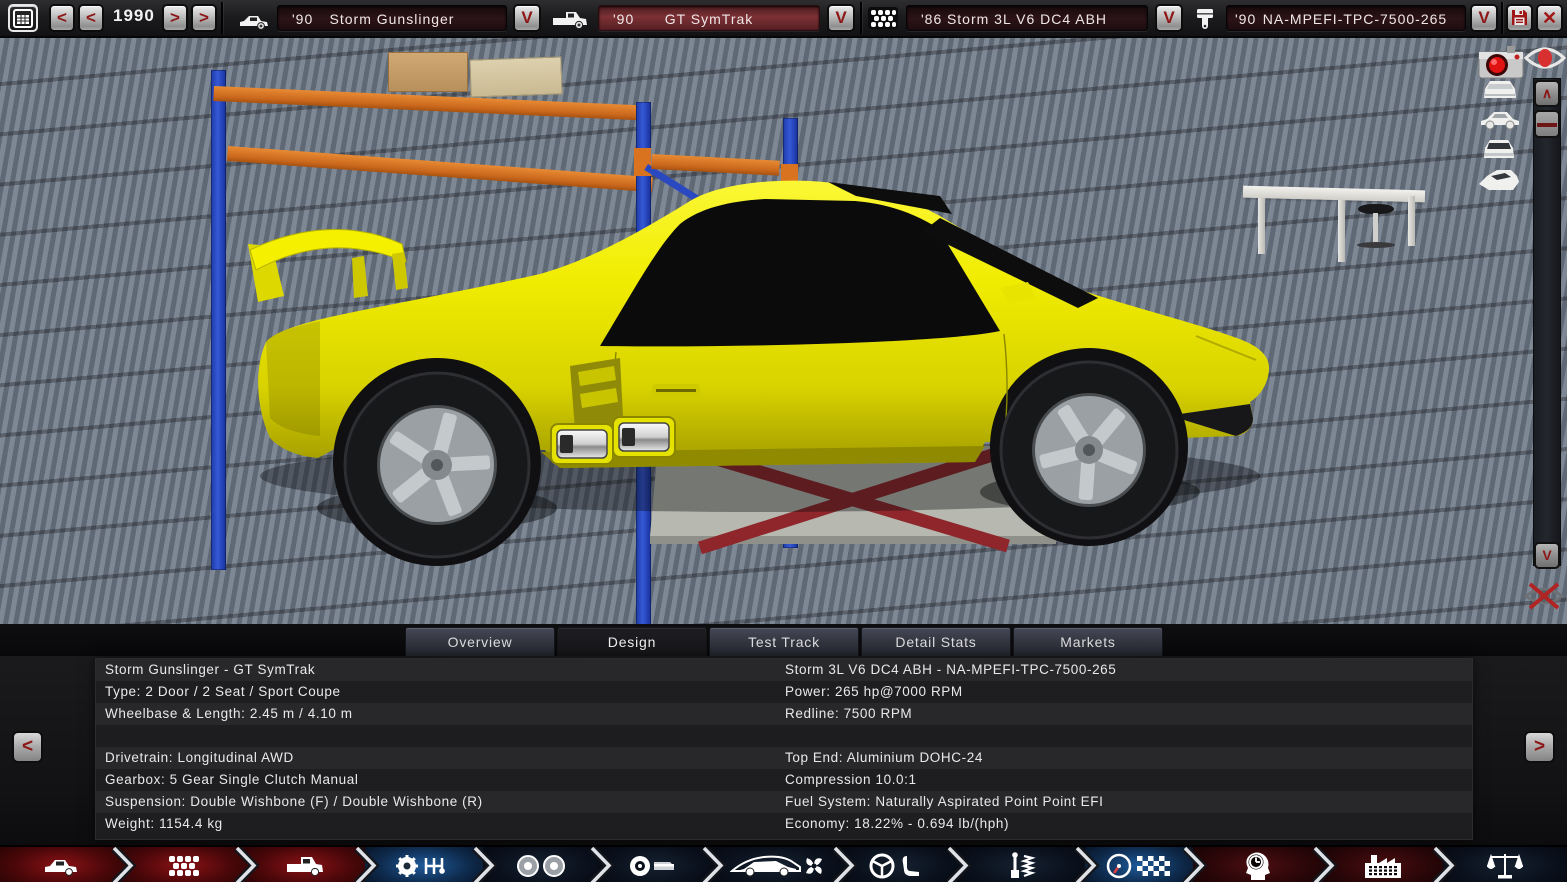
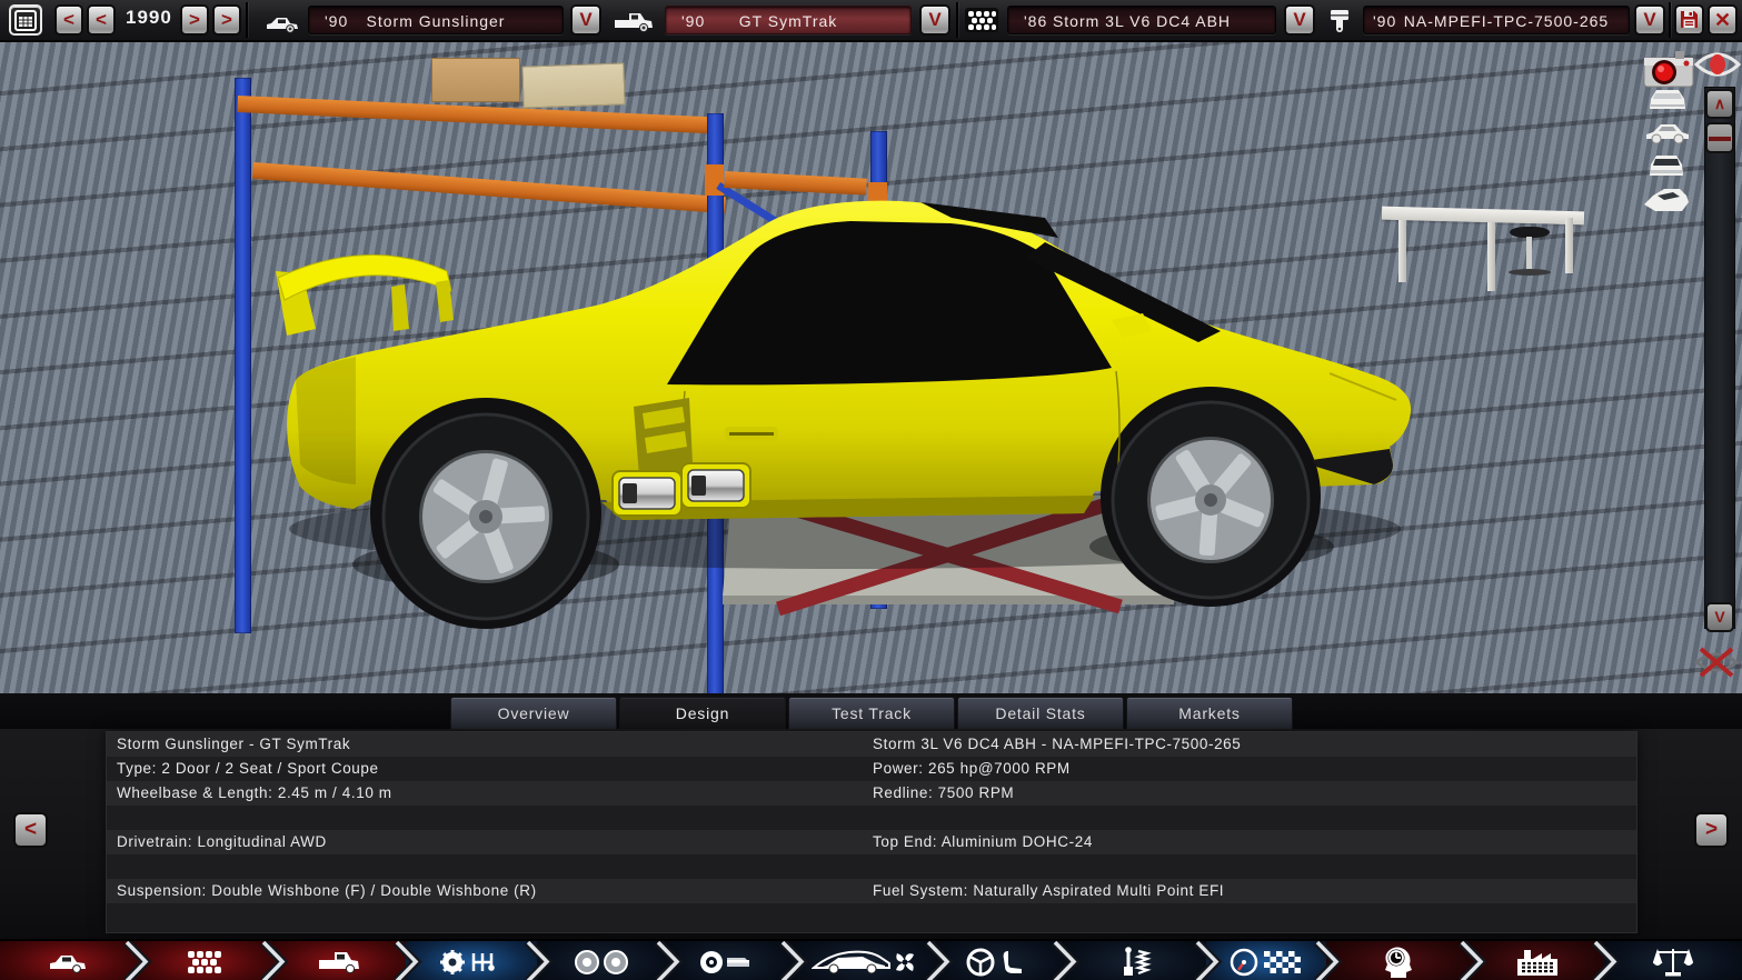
  <
  <
  1990
  >
  >
  '90
  Storm Gunslinger
  V
  '90
  GT SymTrak
  V
  '86
  Storm 3L V6 DC4 ABH
  V
  '90
  NA-MPEFI-TPC-7500-265
  V
  ✕
  ∧
  V
  Overview
  Design
  Test Track
  Detail Stats
  Markets
  <
  >
  Storm Gunslinger - GT SymTrak
  Storm 3L V6 DC4 ABH - NA-MPEFI-TPC-7500-265
  Type: 2 Door / 2 Seat / Sport Coupe
  Power: 265 hp@7000 RPM
  Wheelbase & Length: 2.45 m / 4.10 m
  Redline: 7500 RPM
  Drivetrain: Longitudinal AWD
  Top End: Aluminium DOHC-24
- Gearbox: 5 Gear Single Clutch Manual
- Compression 10.0:1
  Suspension: Double Wishbone (F) / Double Wishbone (R)
- Fuel System: Naturally Aspirated Point Point EFI
+ Fuel System: Naturally Aspirated Multi Point EFI
- Weight: 1154.4 kg
- Economy: 18.22% - 0.694 lb/(hph)
